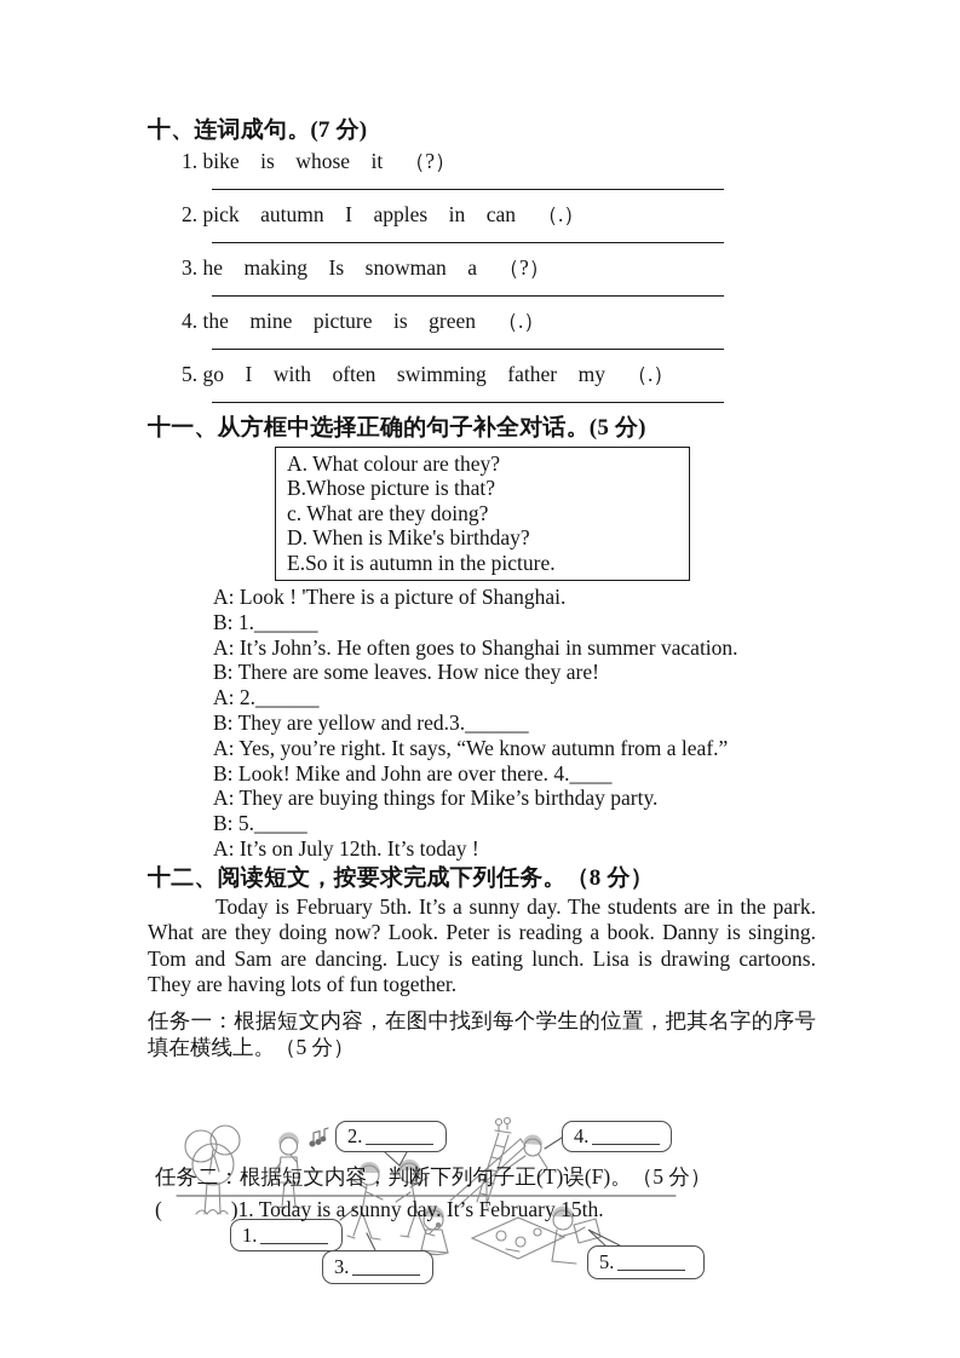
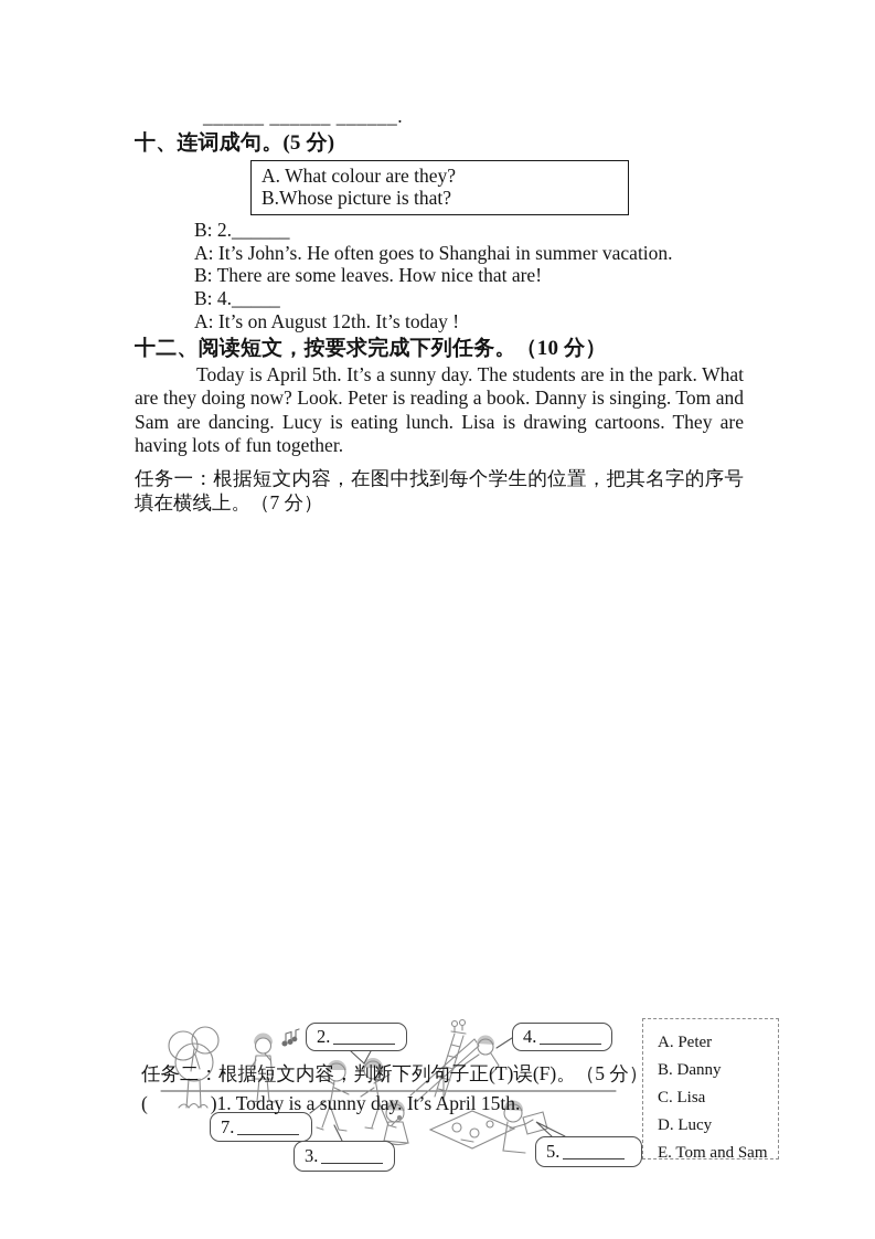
+ ______ ______ ______.
- 十、连词成句。(7 分)
+ 十、连词成句。(5 分)
- 1. bike is whose it （?）
- 2. pick autumn I apples in can （.）
- 3. he making Is snowman a （?）
- 4. the mine picture is green （.）
- 5. go I with often swimming father my （.）
- 十一、从方框中选择正确的句子补全对话。(5 分)
  A. What colour are they?
  B.Whose picture is that?
- c. What are they doing?
- D. When is Mike's birthday?
- E.So it is autumn in the picture.
- A: Look ! 'There is a picture of Shanghai.
- B: 1.______
+ B: 2.______
  A: It’s John’s. He often goes to Shanghai in summer vacation.
- B: There are some leaves. How nice they are!
+ B: There are some leaves. How nice that are!
- A: 2.______
- B: They are yellow and red.3.______
- A: Yes, you’re right. It says, “We know autumn from a leaf.”
- B: Look! Mike and John are over there. 4.____
- A: They are buying things for Mike’s birthday party.
- B: 5._____
+ B: 4._____
- A: It’s on July 12th. It’s today !
+ A: It’s on August 12th. It’s today !
- 十二、阅读短文，按要求完成下列任务。（8 分）
+ 十二、阅读短文，按要求完成下列任务。（10 分）
- Today is February 5th. It’s a sunny day. The students are in the park. What are they doing now? Look. Peter is reading a book. Danny is singing. Tom and Sam are dancing. Lucy is eating lunch. Lisa is drawing cartoons. They are having lots of fun together.
+ Today is April 5th. It’s a sunny day. The students are in the park. What are they doing now? Look. Peter is reading a book. Danny is singing. Tom and Sam are dancing. Lucy is eating lunch. Lisa is drawing cartoons. They are having lots of fun together.
- 任务一：根据短文内容，在图中找到每个学生的位置，把其名字的序号填在横线上。（5 分）
+ 任务一：根据短文内容，在图中找到每个学生的位置，把其名字的序号填在横线上。（7 分）
- 1.
+ 7.
  2.
  3.
  4.
  5.
+ A. Peter
+ B. Danny
+ C. Lisa
+ D. Lucy
+ E. Tom and Sam
  任务二：根据短文内容，判断下列句子正(T)误(F)。（5 分）
- ( )1. Today is a sunny day. It’s February 15th.
+ ( )1. Today is a sunny day. It’s April 15th.
